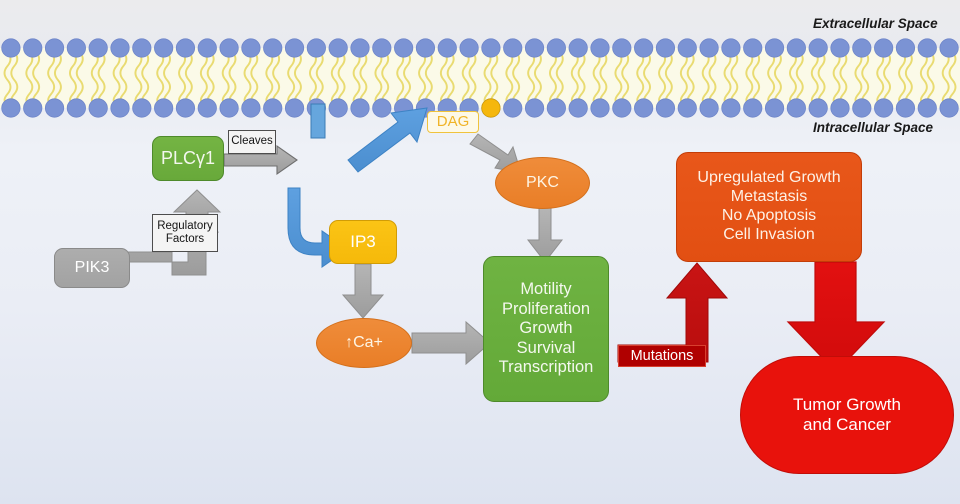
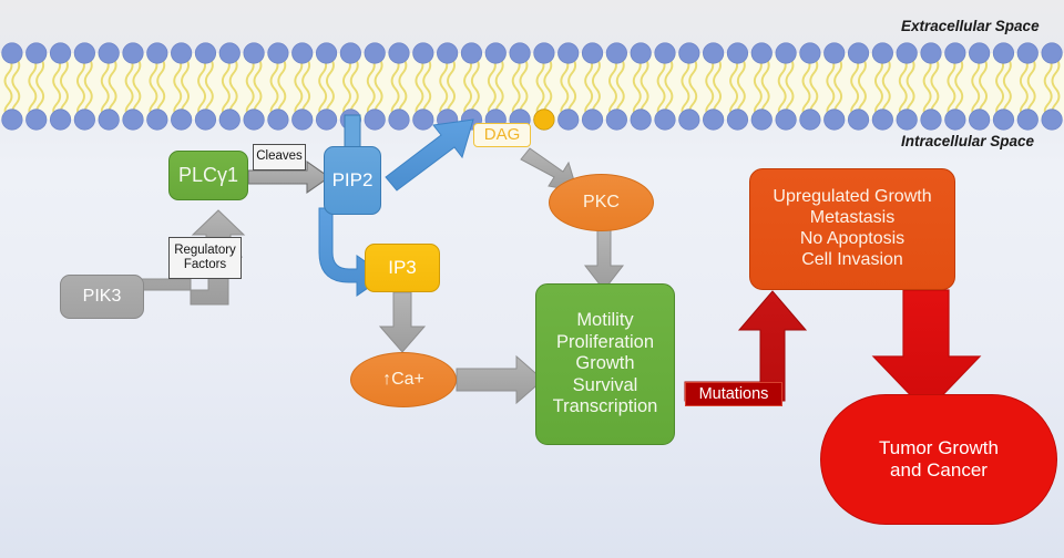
  Extracellular Space
  Intracellular Space
  PLCγ1
  Cleaves
+ PIP2
  DAG
  IP3
  PKC
  ↑Ca+
  PIK3
  Regulatory
  Factors
  Motility
  Proliferation
  Growth
  Survival
  Transcription
  Mutations
  Upregulated Growth
  Metastasis
  No Apoptosis
  Cell Invasion
  Tumor Growth
  and Cancer
